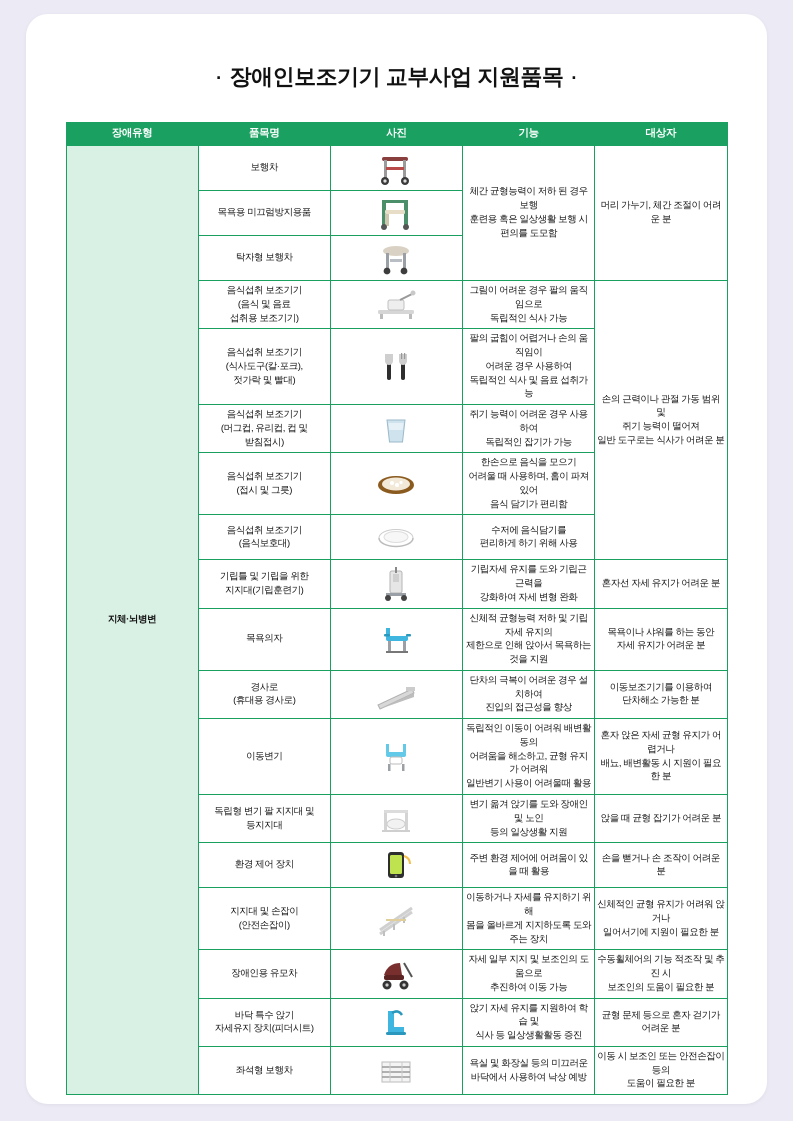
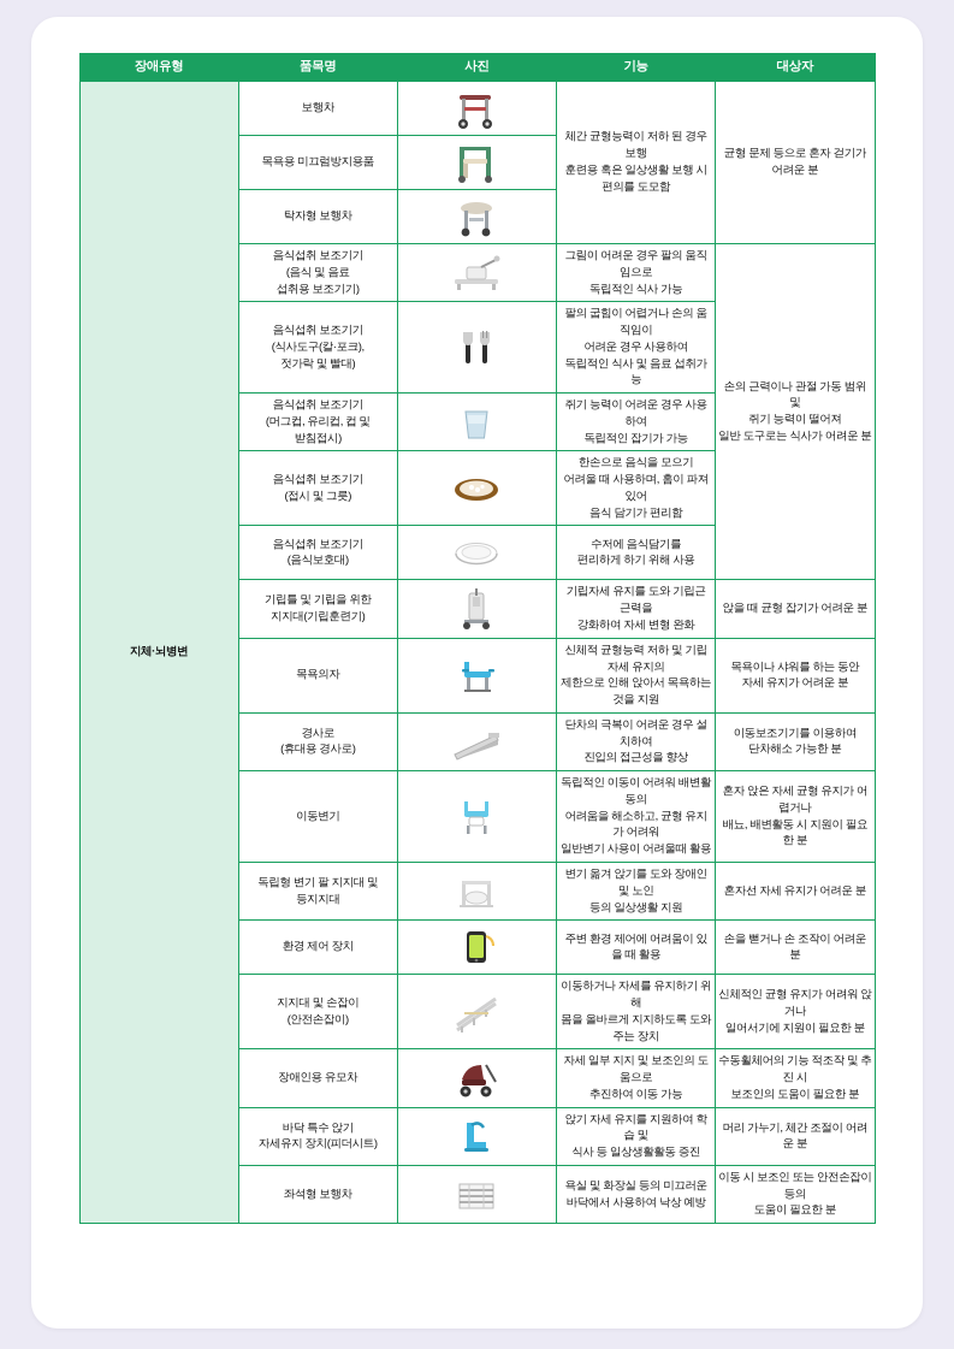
- · 장애인보조기기 교부사업 지원품목 ·
  장애유형	품목명	사진	기능	대상자
- 지체·뇌병변	보행차		체간 균형능력이 저하 된 경우 보행훈련용 혹은 일상생활 보행 시편의를 도모함	머리 가누기, 체간 조절이 어려운 분
+ 지체·뇌병변	보행차		체간 균형능력이 저하 된 경우 보행훈련용 혹은 일상생활 보행 시편의를 도모함	균형 문제 등으로 혼자 걷기가 어려운 분
  목욕용 미끄럼방지용품
  탁자형 보행차
  음식섭취 보조기기(음식 및 음료섭취용 보조기기)		그림이 어려운 경우 팔의 움직임으로독립적인 식사 가능	손의 근력이나 관절 가동 범위 및쥐기 능력이 떨어져일반 도구로는 식사가 어려운 분
  음식섭취 보조기기(식사도구(칼·포크),젓가락 및 빨대)		팔의 굽힘이 어렵거나 손의 움직임이어려운 경우 사용하여독립적인 식사 및 음료 섭취가능
  음식섭취 보조기기(머그컵, 유리컵, 컵 및받침접시)		쥐기 능력이 어려운 경우 사용하여독립적인 잡기가 가능
  음식섭취 보조기기(접시 및 그릇)		한손으로 음식을 모으기어려울 때 사용하며, 홈이 파져있어음식 담기가 편리함
  음식섭취 보조기기(음식보호대)		수저에 음식담기를편리하게 하기 위해 사용
- 기립틀 및 기립을 위한지지대(기립훈련기)		기립자세 유지를 도와 기립근 근력을강화하여 자세 변형 완화	혼자선 자세 유지가 어려운 분
+ 기립틀 및 기립을 위한지지대(기립훈련기)		기립자세 유지를 도와 기립근 근력을강화하여 자세 변형 완화	앉을 때 균형 잡기가 어려운 분
  목욕의자		신체적 균형능력 저하 및 기립자세 유지의제한으로 인해 앉아서 목욕하는 것을 지원	목욕이나 샤워를 하는 동안자세 유지가 어려운 분
  경사로(휴대용 경사로)		단차의 극복이 어려운 경우 설치하여진입의 접근성을 향상	이동보조기기를 이용하여단차해소 가능한 분
  이동변기		독립적인 이동이 어려워 배변활동의어려움을 해소하고, 균형 유지가 어려워일반변기 사용이 어려울때 활용	혼자 앉은 자세 균형 유지가 어렵거나배뇨, 배변활동 시 지원이 필요한 분
- 독립형 변기 팔 지지대 및등지지대		변기 옮겨 앉기를 도와 장애인 및 노인등의 일상생활 지원	앉을 때 균형 잡기가 어려운 분
+ 독립형 변기 팔 지지대 및등지지대		변기 옮겨 앉기를 도와 장애인 및 노인등의 일상생활 지원	혼자선 자세 유지가 어려운 분
  환경 제어 장치		주변 환경 제어에 어려움이 있을 때 활용	손을 뻗거나 손 조작이 어려운 분
  지지대 및 손잡이(안전손잡이)		이동하거나 자세를 유지하기 위해몸을 올바르게 지지하도록 도와주는 장치	신체적인 균형 유지가 어려워 앉거나일어서기에 지원이 필요한 분
  장애인용 유모차		자세 일부 지지 및 보조인의 도움으로추진하여 이동 가능	수동휠체어의 기능 적조작 및 추진 시보조인의 도움이 필요한 분
- 바닥 특수 앉기자세유지 장치(피더시트)		앉기 자세 유지를 지원하여 학습 및식사 등 일상생활활동 증진	균형 문제 등으로 혼자 걷기가 어려운 분
+ 바닥 특수 앉기자세유지 장치(피더시트)		앉기 자세 유지를 지원하여 학습 및식사 등 일상생활활동 증진	머리 가누기, 체간 조절이 어려운 분
  좌석형 보행차		욕실 및 화장실 등의 미끄러운바닥에서 사용하여 낙상 예방	이동 시 보조인 또는 안전손잡이 등의도움이 필요한 분
